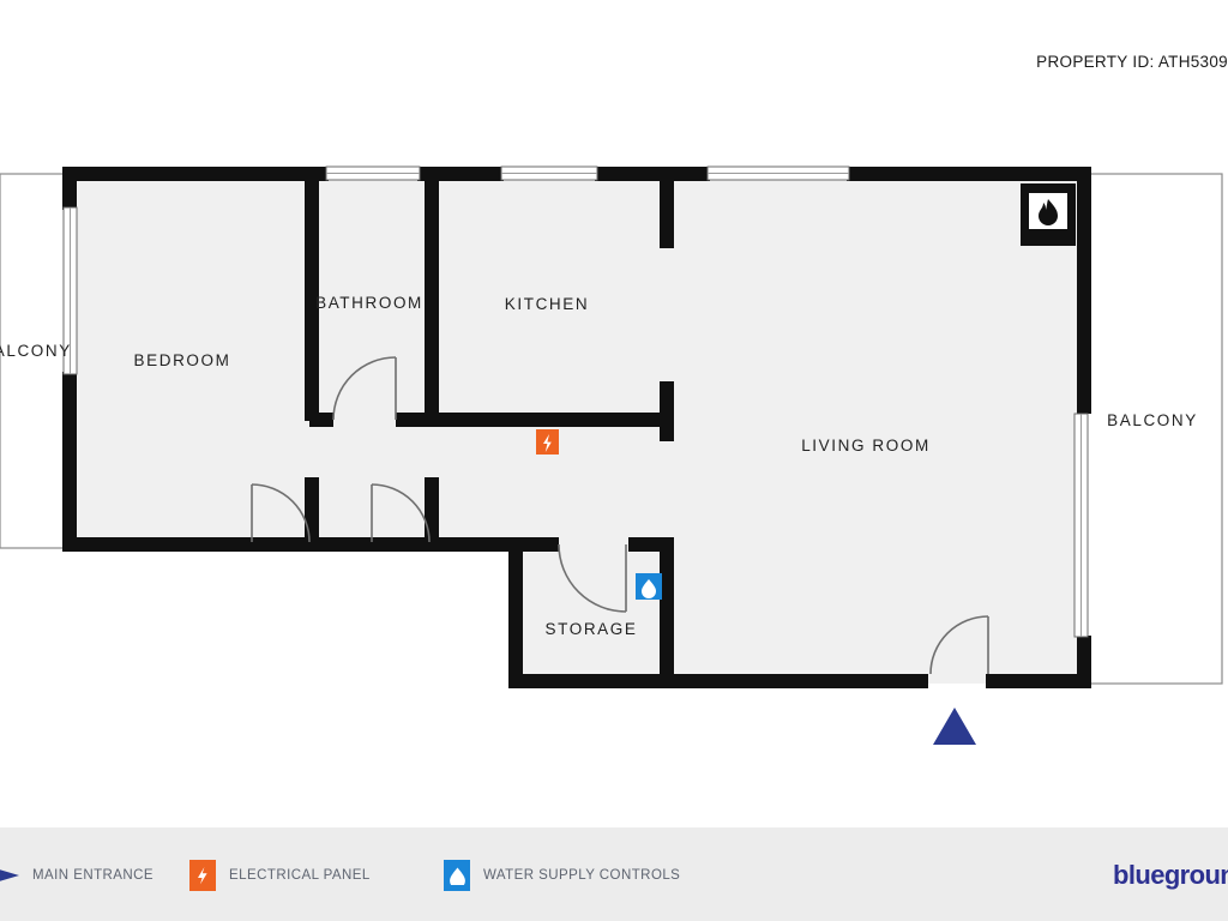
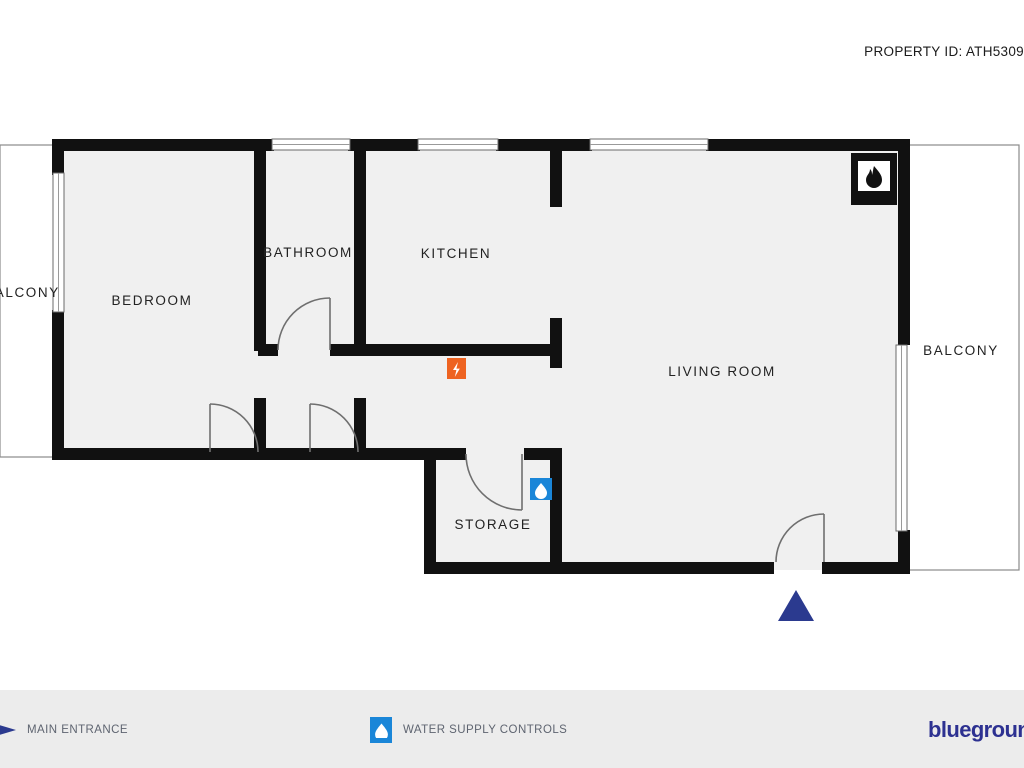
  PROPERTY ID: ATH5309
  ALCONY
  BEDROOM
  BATHROOM
  KITCHEN
  LIVING ROOM
  STORAGE
  BALCONY
  MAIN ENTRANCE
- ELECTRICAL PANEL
  WATER SUPPLY CONTROLS
  bluegrou
